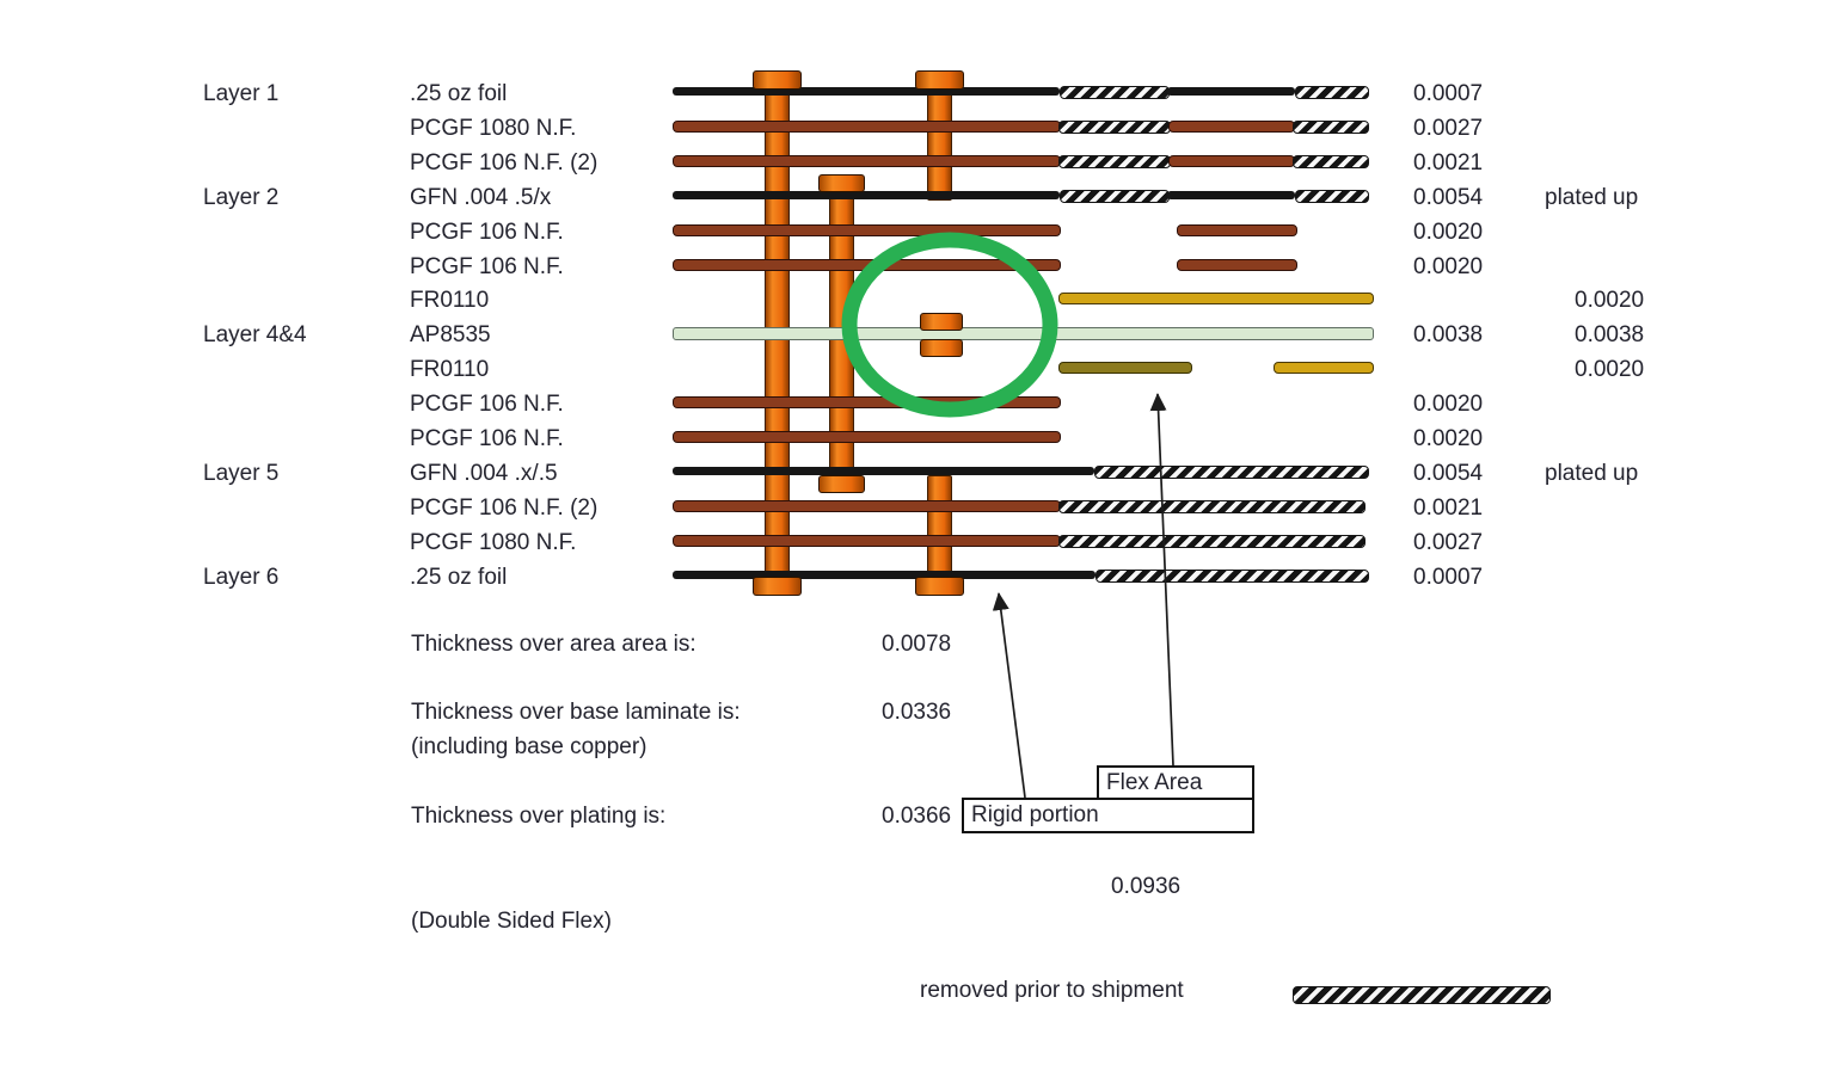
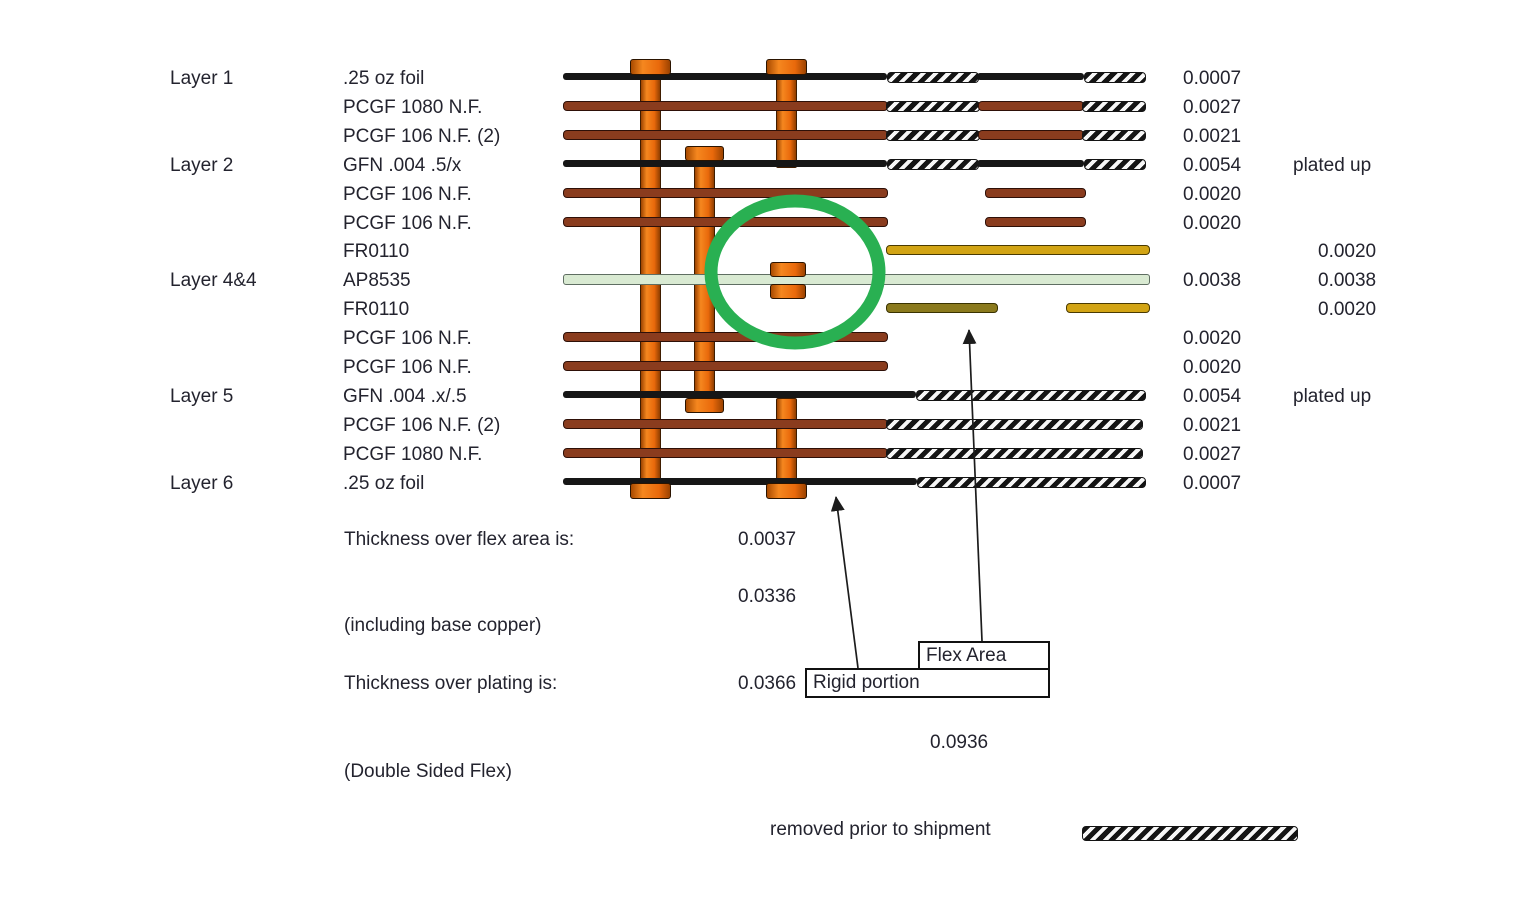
  Layer 1
  .25 oz foil
  0.0007
  PCGF 1080 N.F.
  0.0027
  PCGF 106 N.F. (2)
  0.0021
  Layer 2
  GFN .004 .5/x
  0.0054
  plated up
  PCGF 106 N.F.
  0.0020
  PCGF 106 N.F.
  0.0020
  FR0110
  0.0020
  Layer 4&4
  AP8535
  0.0038
  0.0038
  FR0110
  0.0020
  PCGF 106 N.F.
  0.0020
  PCGF 106 N.F.
  0.0020
  Layer 5
  GFN .004 .x/.5
  0.0054
  plated up
  PCGF 106 N.F. (2)
  0.0021
  PCGF 1080 N.F.
  0.0027
  Layer 6
  .25 oz foil
  0.0007
- Thickness over area area is:
+ Thickness over flex area is:
- 0.0078
+ 0.0037
- Thickness over base laminate is:
  0.0336
  (including base copper)
  Thickness over plating is:
  0.0366
  0.0936
  (Double Sided Flex)
  removed prior to shipment
  Flex Area
  Rigid portion
